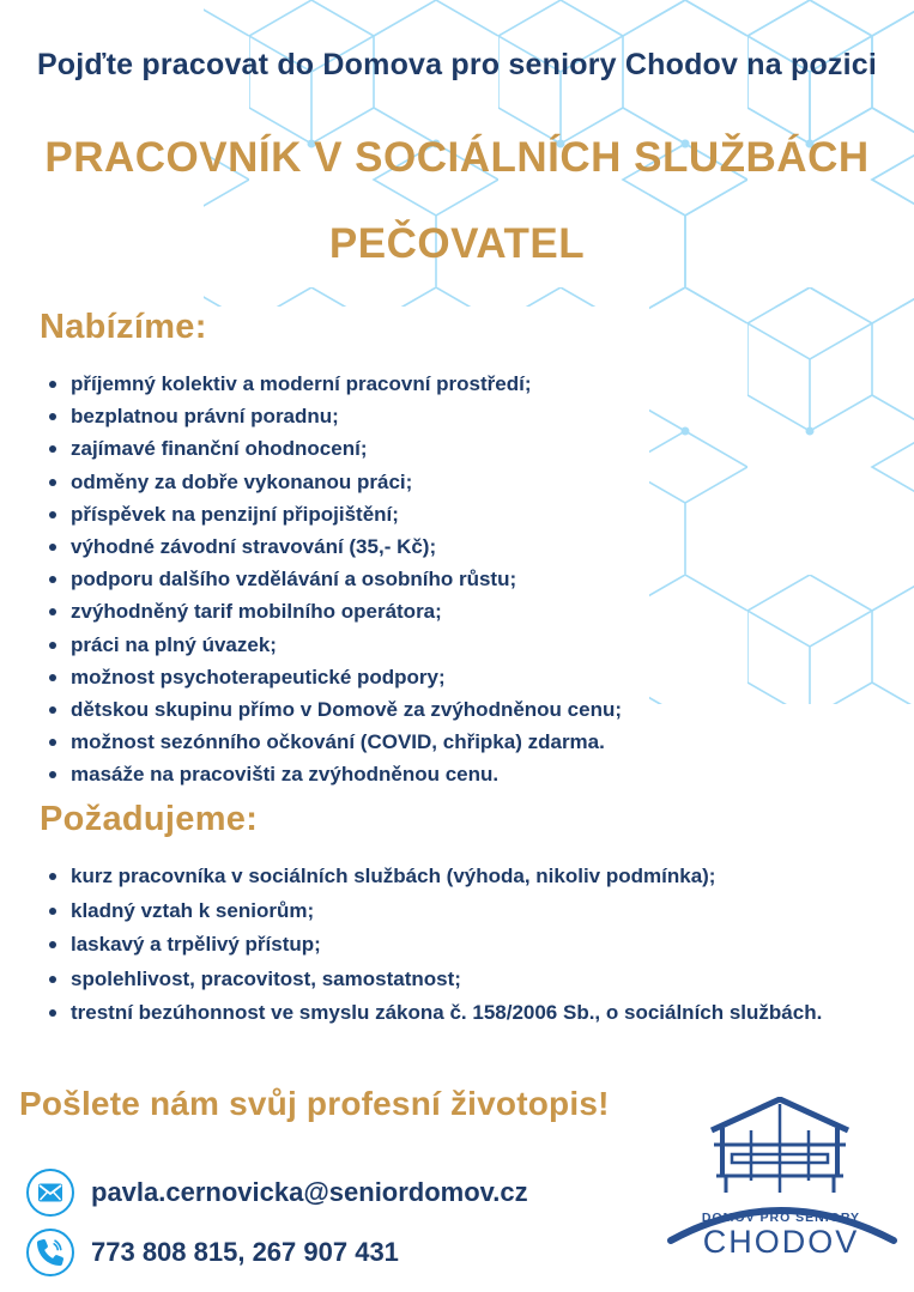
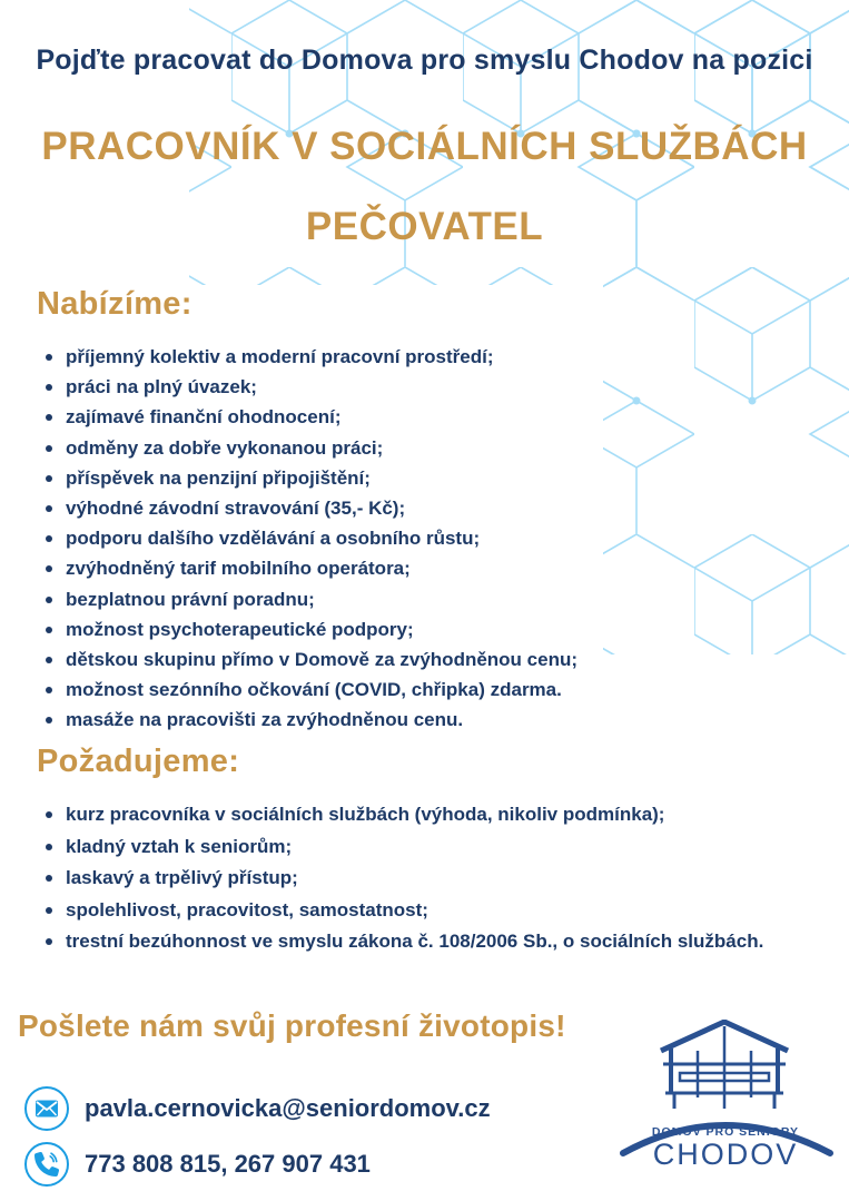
- Pojďte pracovat do Domova pro seniory Chodov na pozici
+ Pojďte pracovat do Domova pro smyslu Chodov na pozici
  PRACOVNÍK V SOCIÁLNÍCH SLUŽBÁCH
  PEČOVATEL
  Nabízíme:
  příjemný kolektiv a moderní pracovní prostředí;
- bezplatnou právní poradnu;
+ práci na plný úvazek;
  zajímavé finanční ohodnocení;
  odměny za dobře vykonanou práci;
  příspěvek na penzijní připojištění;
  výhodné závodní stravování (35,- Kč);
  podporu dalšího vzdělávání a osobního růstu;
  zvýhodněný tarif mobilního operátora;
- práci na plný úvazek;
+ bezplatnou právní poradnu;
  možnost psychoterapeutické podpory;
  dětskou skupinu přímo v Domově za zvýhodněnou cenu;
  možnost sezónního očkování (COVID, chřipka) zdarma.
  masáže na pracovišti za zvýhodněnou cenu.
  Požadujeme:
  kurz pracovníka v sociálních službách (výhoda, nikoliv podmínka);
  kladný vztah k seniorům;
  laskavý a trpělivý přístup;
  spolehlivost, pracovitost, samostatnost;
- trestní bezúhonnost ve smyslu zákona č. 158/2006 Sb., o sociálních službách.
+ trestní bezúhonnost ve smyslu zákona č. 108/2006 Sb., o sociálních službách.
  Pošlete nám svůj profesní životopis!
  pavla.cernovicka@seniordomov.cz
  773 808 815, 267 907 431
  DOMOV PRO SENIORY
  CHODOV
